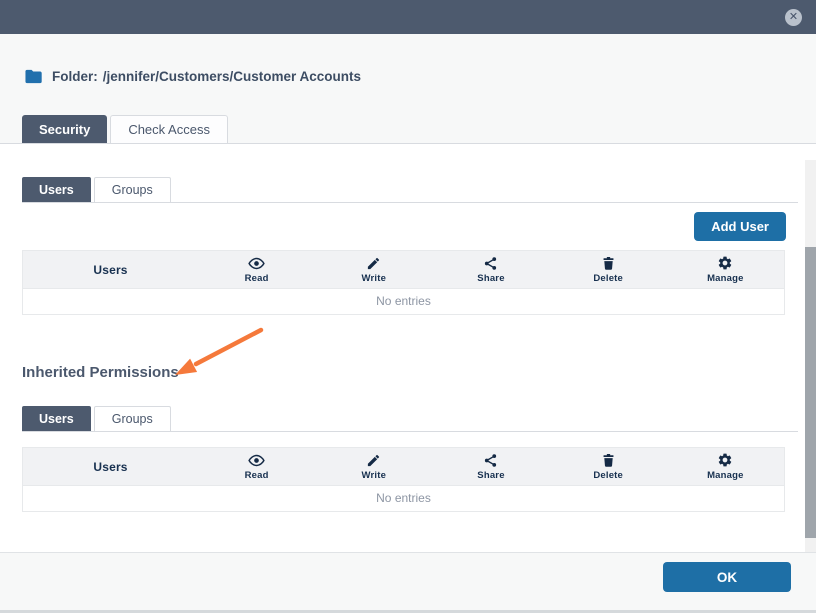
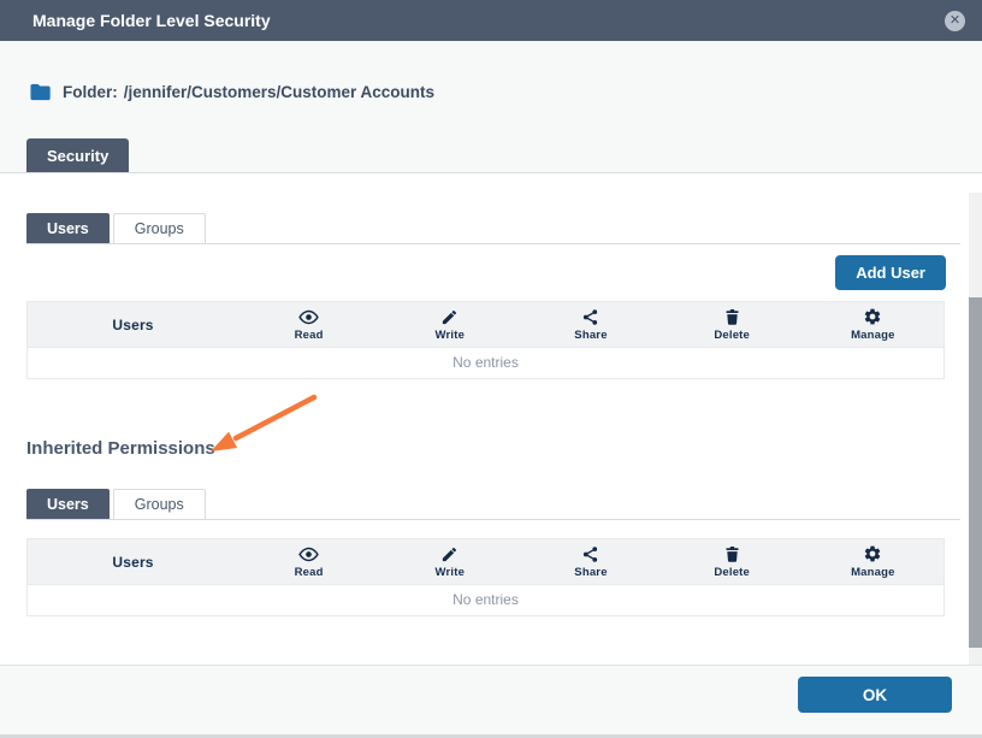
+ Manage Folder Level Security
  ✕
  Folder:
  /jennifer/Customers/Customer Accounts
  Security
- Check Access
  Users
  Groups
  Add User
  Users
  Read
  Write
  Share
  Delete
  Manage
  No entries
  Inherited Permissions
  Users
  Groups
  Users
  Read
  Write
  Share
  Delete
  Manage
  No entries
  OK
